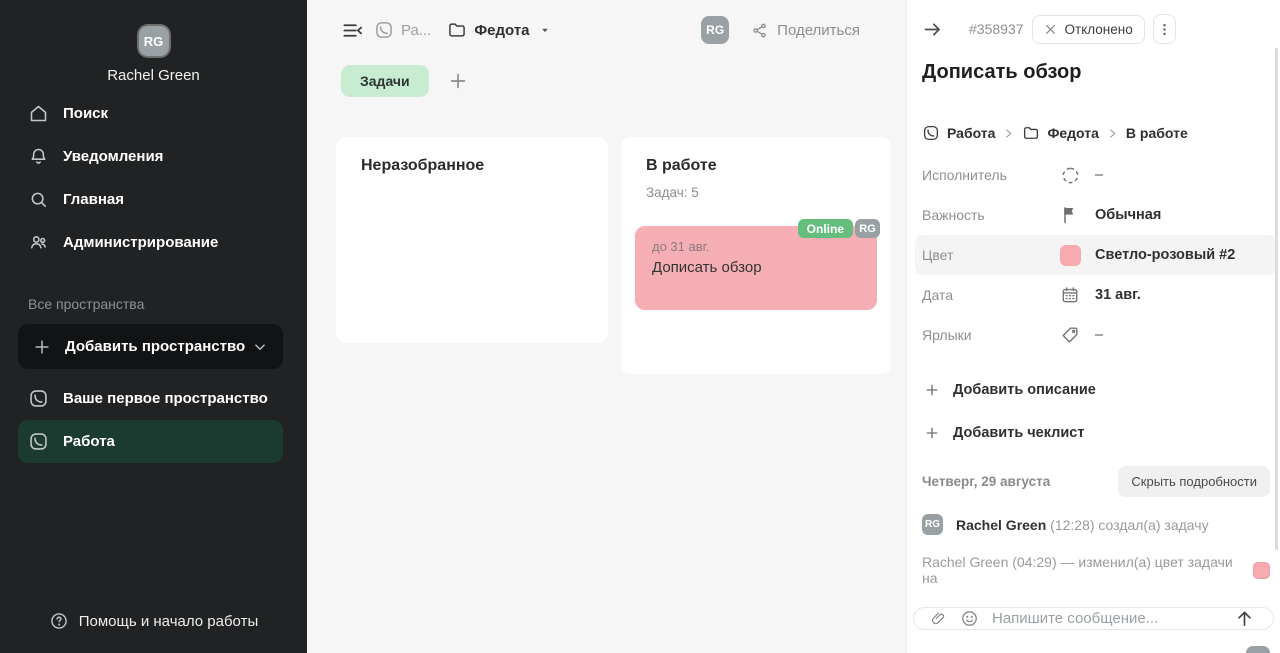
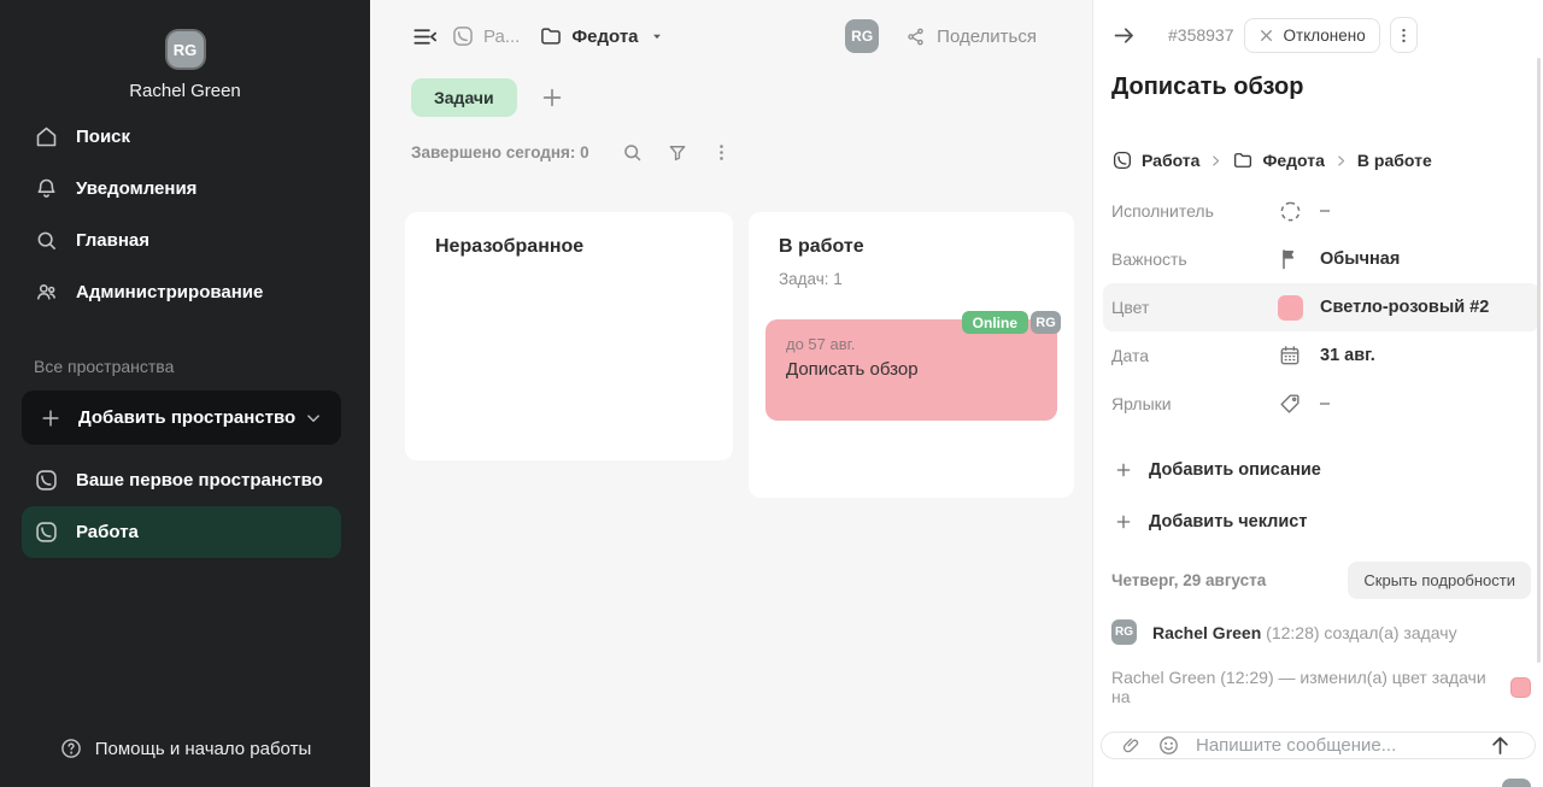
  RG
  Rachel Green
  Поиск
  Уведомления
  Главная
  Администрирование
  Все пространства
  Добавить пространство
  Ваше первое пространство
  Работа
  Помощь и начало работы
  Ра...
  Федота
  RG
  Поделиться
  Задачи
+ Завершено сегодня: 0
  Неразобранное
  В работе
- Задач: 5
+ Задач: 1
  Online
  RG
- до 31 авг.
+ до 57 авг.
  Дописать обзор
  #358937
  Отклонено
  Дописать обзор
  Работа
  Федота
  В работе
  Исполнитель
  –
  Важность
  Обычная
  Цвет
  Светло-розовый #2
  Дата
  31 авг.
  Ярлыки
  –
  Добавить описание
  Добавить чеклист
  Четверг, 29 августа
  Скрыть подробности
  RG
  Rachel Green (12:28) создал(а) задачу
- Rachel Green (04:29) — изменил(а) цвет задачи на
+ Rachel Green (12:29) — изменил(а) цвет задачи на
  Напишите сообщение...
